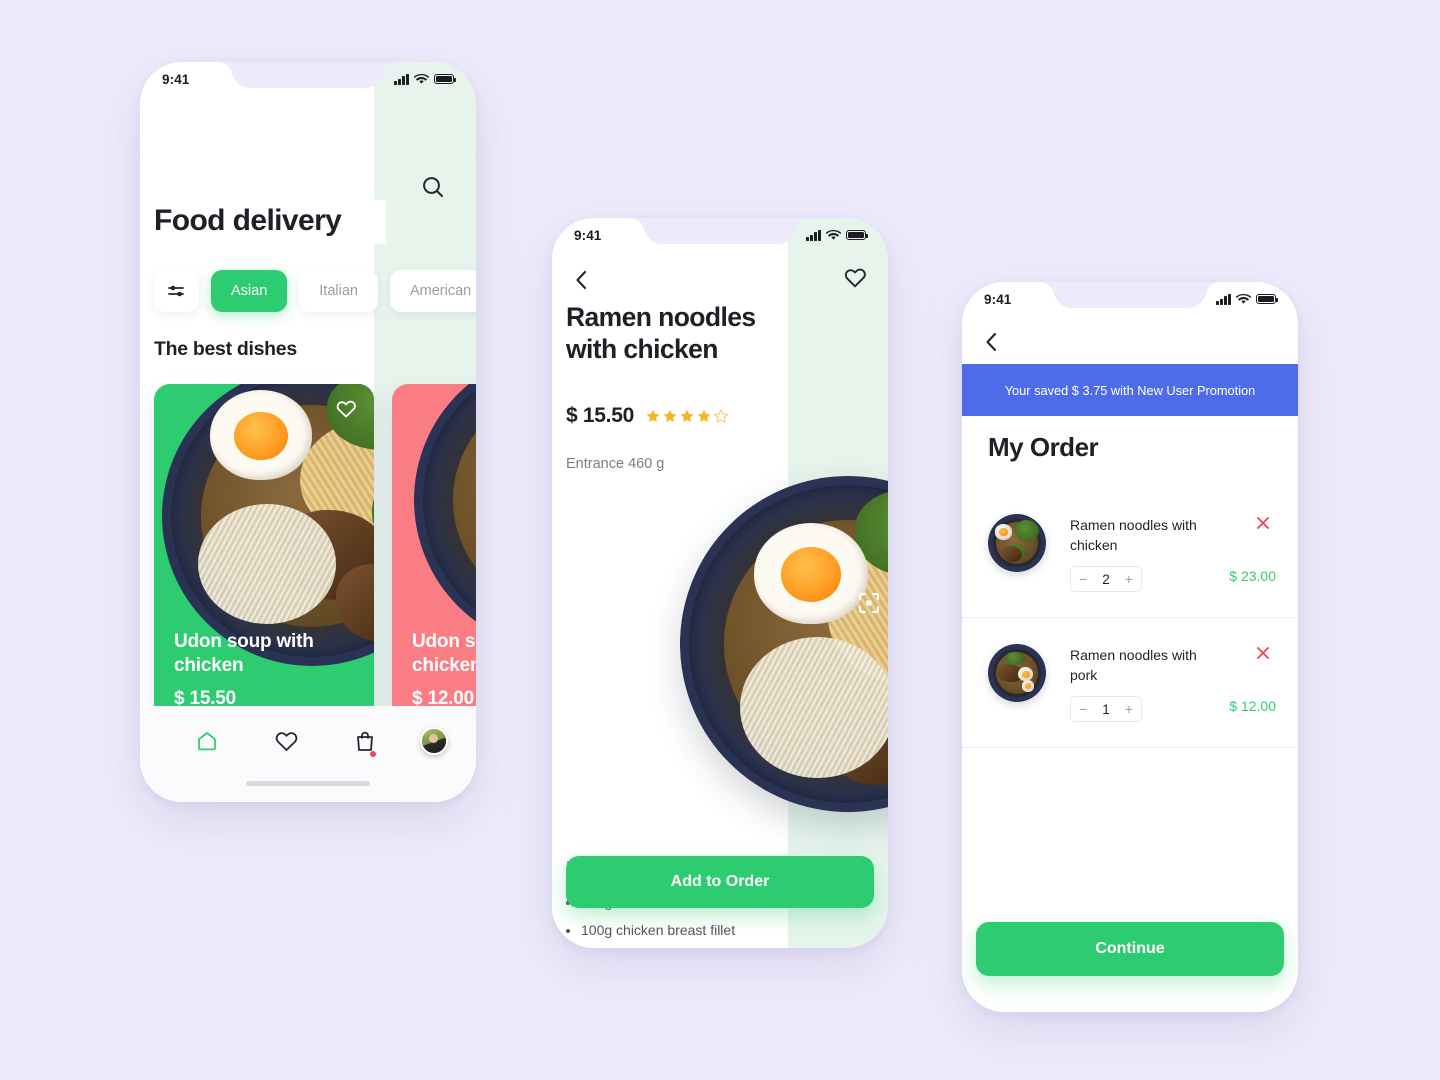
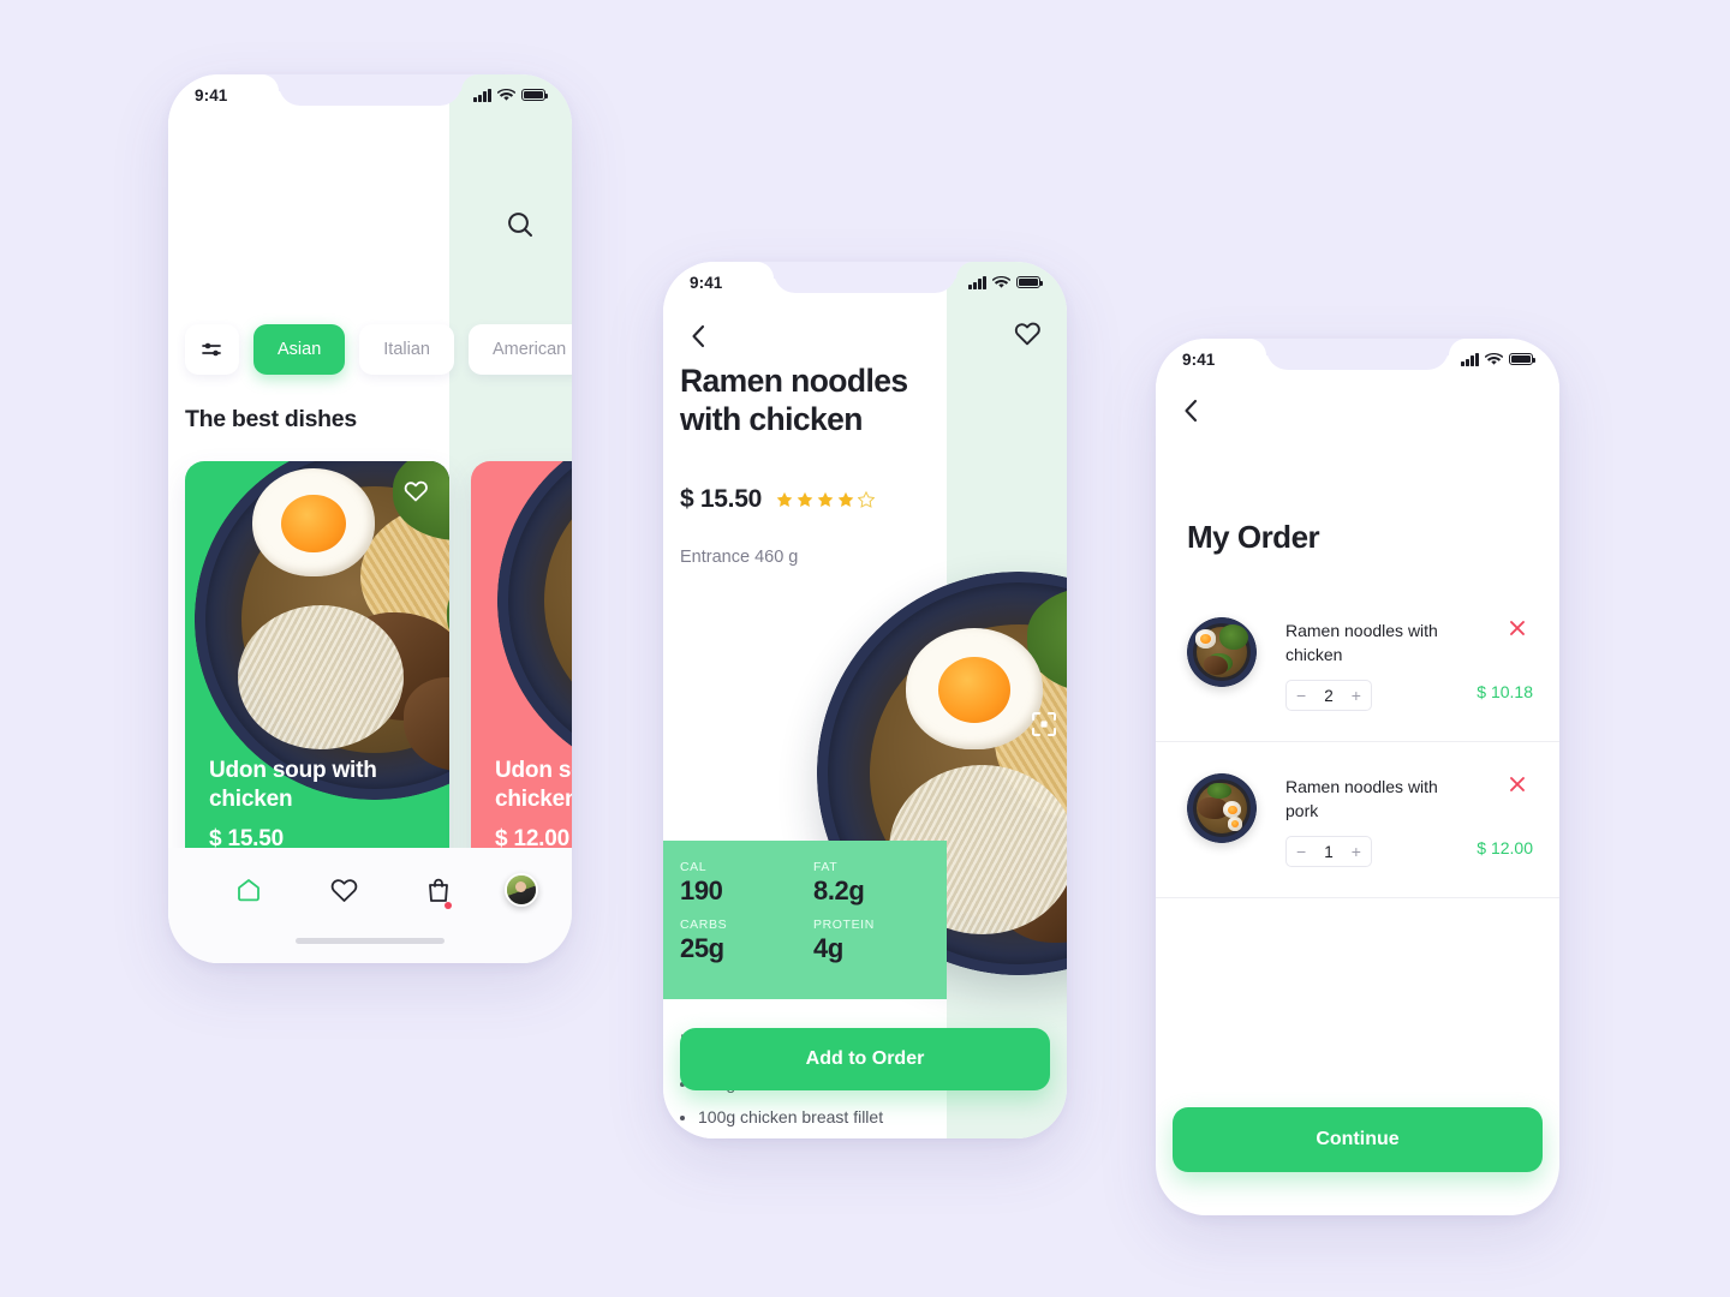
  9:41
- Food delivery
  Asian
  Italian
  American
  The best dishes
  Udon soup with chicken
  $ 15.50
  $ 12.00
  9:41
  Ramen noodles with chicken
  $ 15.50
  Entrance 460 g
+ CAL
+ 190
+ FAT
+ 8.2g
+ CARBS
+ 25g
+ PROTEIN
+ 4g
  100g chicken breast fillet
  Add to Order
  9:41
- Your saved $ 3.75 with New User Promotion
  My Order
  Ramen noodles with chicken
  −
  2
  +
- $ 23.00
+ $ 10.18
  Ramen noodles with pork
  −
  1
  +
  $ 12.00
  Continue
